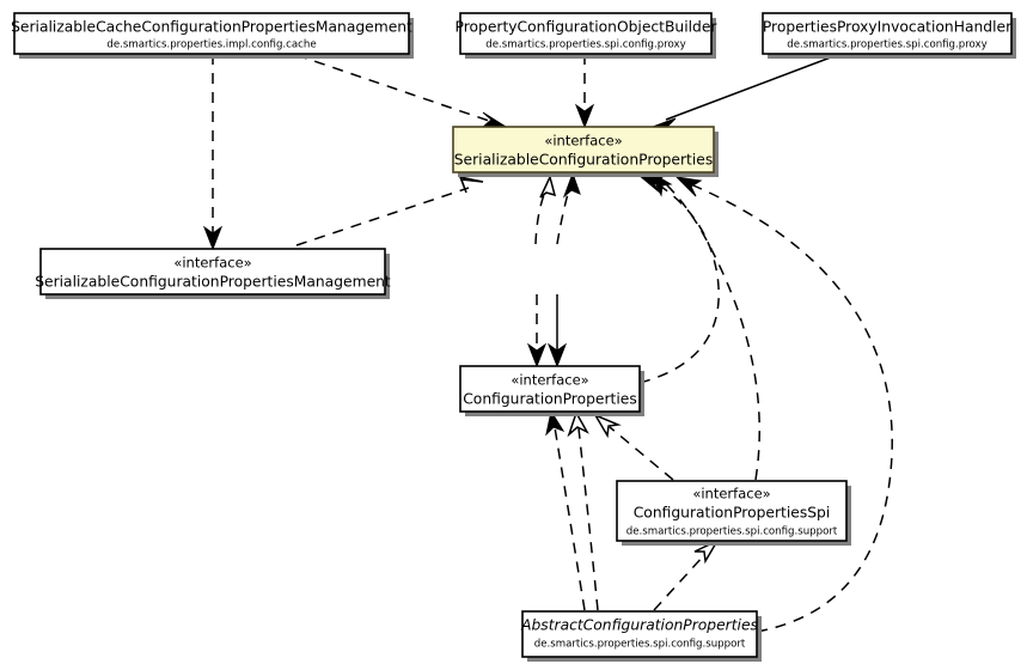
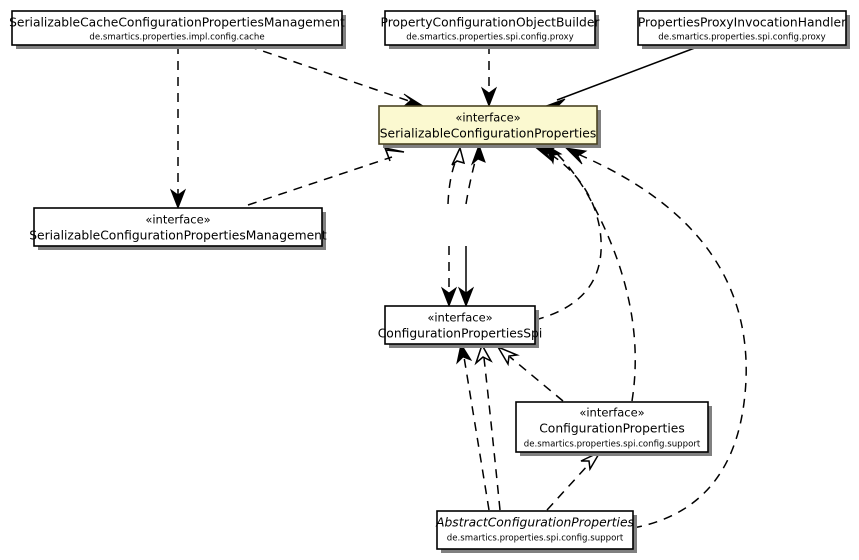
  SerializableCacheConfigurationPropertiesManagement
  de.smartics.properties.impl.config.cache
  PropertyConfigurationObjectBuilder
  de.smartics.properties.spi.config.proxy
  PropertiesProxyInvocationHandler
  de.smartics.properties.spi.config.proxy
  «interface»
  SerializableConfigurationProperties
  «interface»
  SerializableConfigurationPropertiesManagement
  «interface»
- ConfigurationProperties
+ ConfigurationPropertiesSpi
  «interface»
- ConfigurationPropertiesSpi
+ ConfigurationProperties
  de.smartics.properties.spi.config.support
  AbstractConfigurationProperties
  de.smartics.properties.spi.config.support
